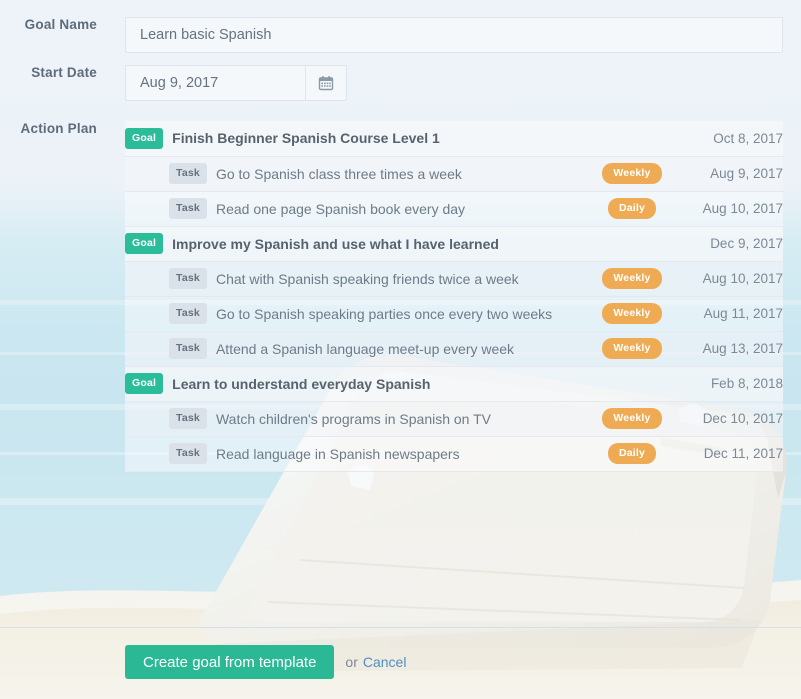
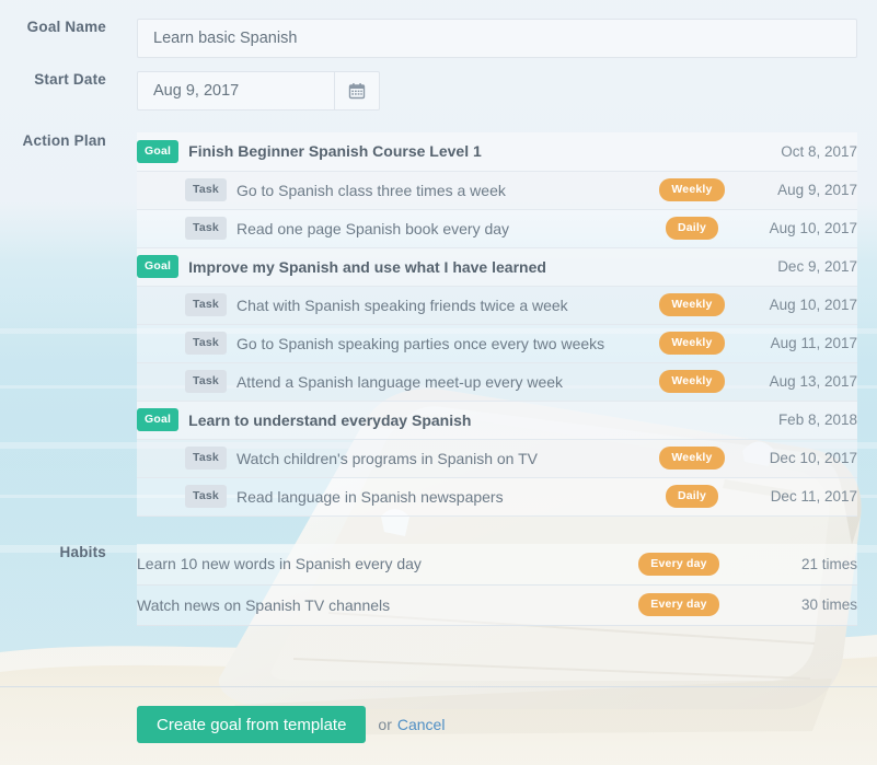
  Goal Name
  Learn basic Spanish
  Start Date
  Aug 9, 2017
  Action Plan
  Goal Finish Beginner Spanish Course Level 1		Oct 8, 2017
  Task Go to Spanish class three times a week	Weekly	Aug 9, 2017
  Task Read one page Spanish book every day	Daily	Aug 10, 2017
  Goal Improve my Spanish and use what I have learned		Dec 9, 2017
  Task Chat with Spanish speaking friends twice a week	Weekly	Aug 10, 2017
  Task Go to Spanish speaking parties once every two weeks	Weekly	Aug 11, 2017
  Task Attend a Spanish language meet-up every week	Weekly	Aug 13, 2017
  Goal Learn to understand everyday Spanish		Feb 8, 2018
  Task Watch children's programs in Spanish on TV	Weekly	Dec 10, 2017
  Task Read language in Spanish newspapers	Daily	Dec 11, 2017
+ Habits
+ Learn 10 new words in Spanish every day	Every day	21 times
+ Watch news on Spanish TV channels	Every day	30 times
  Create goal from template
  or
  Cancel
